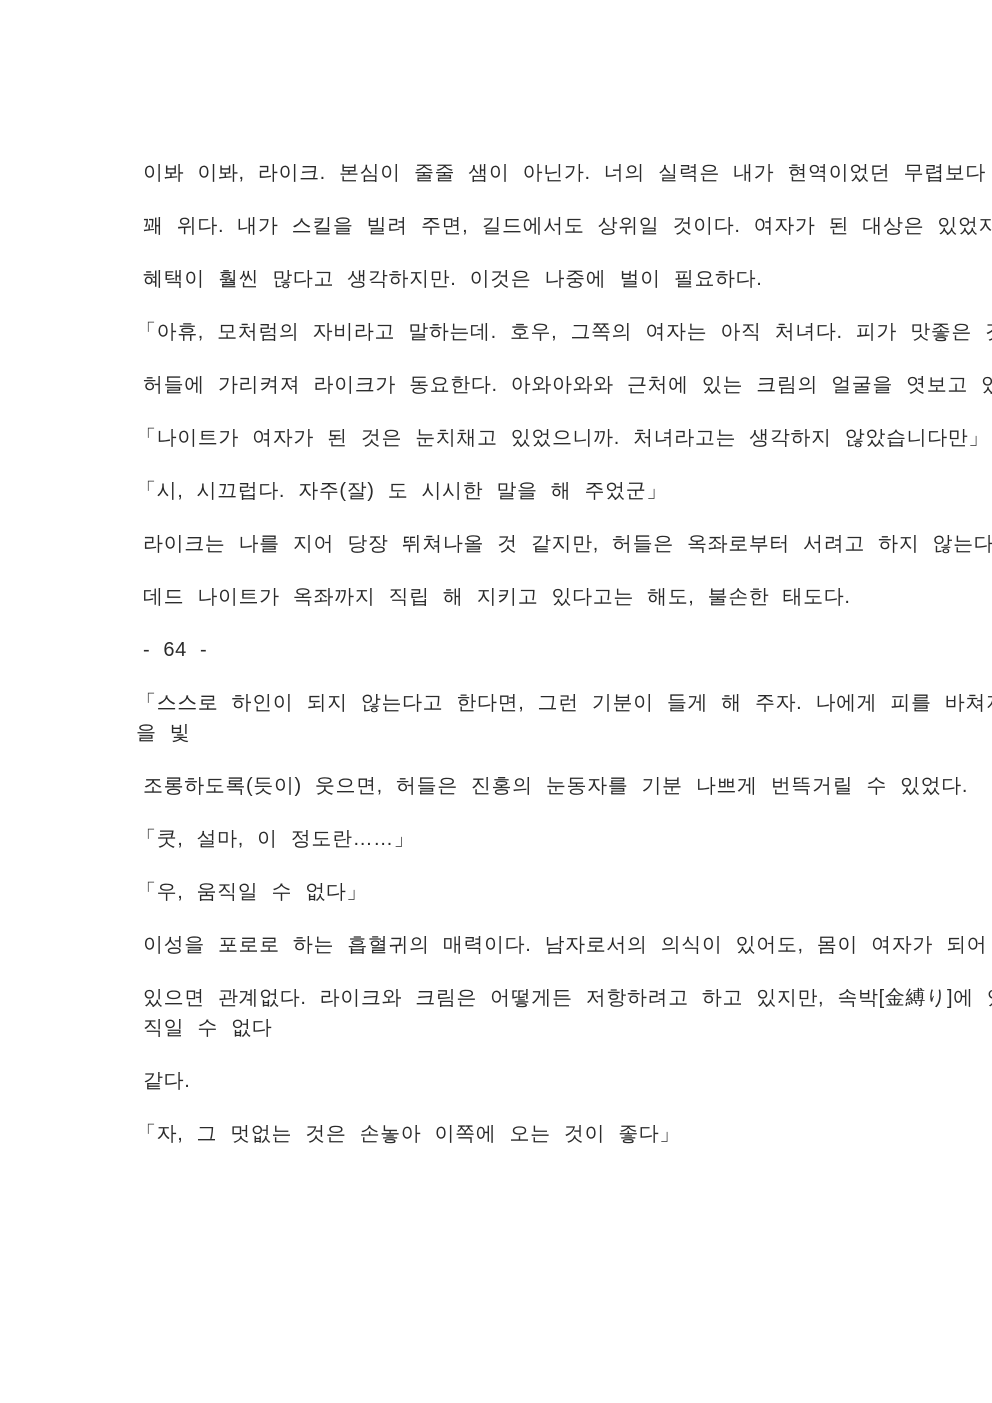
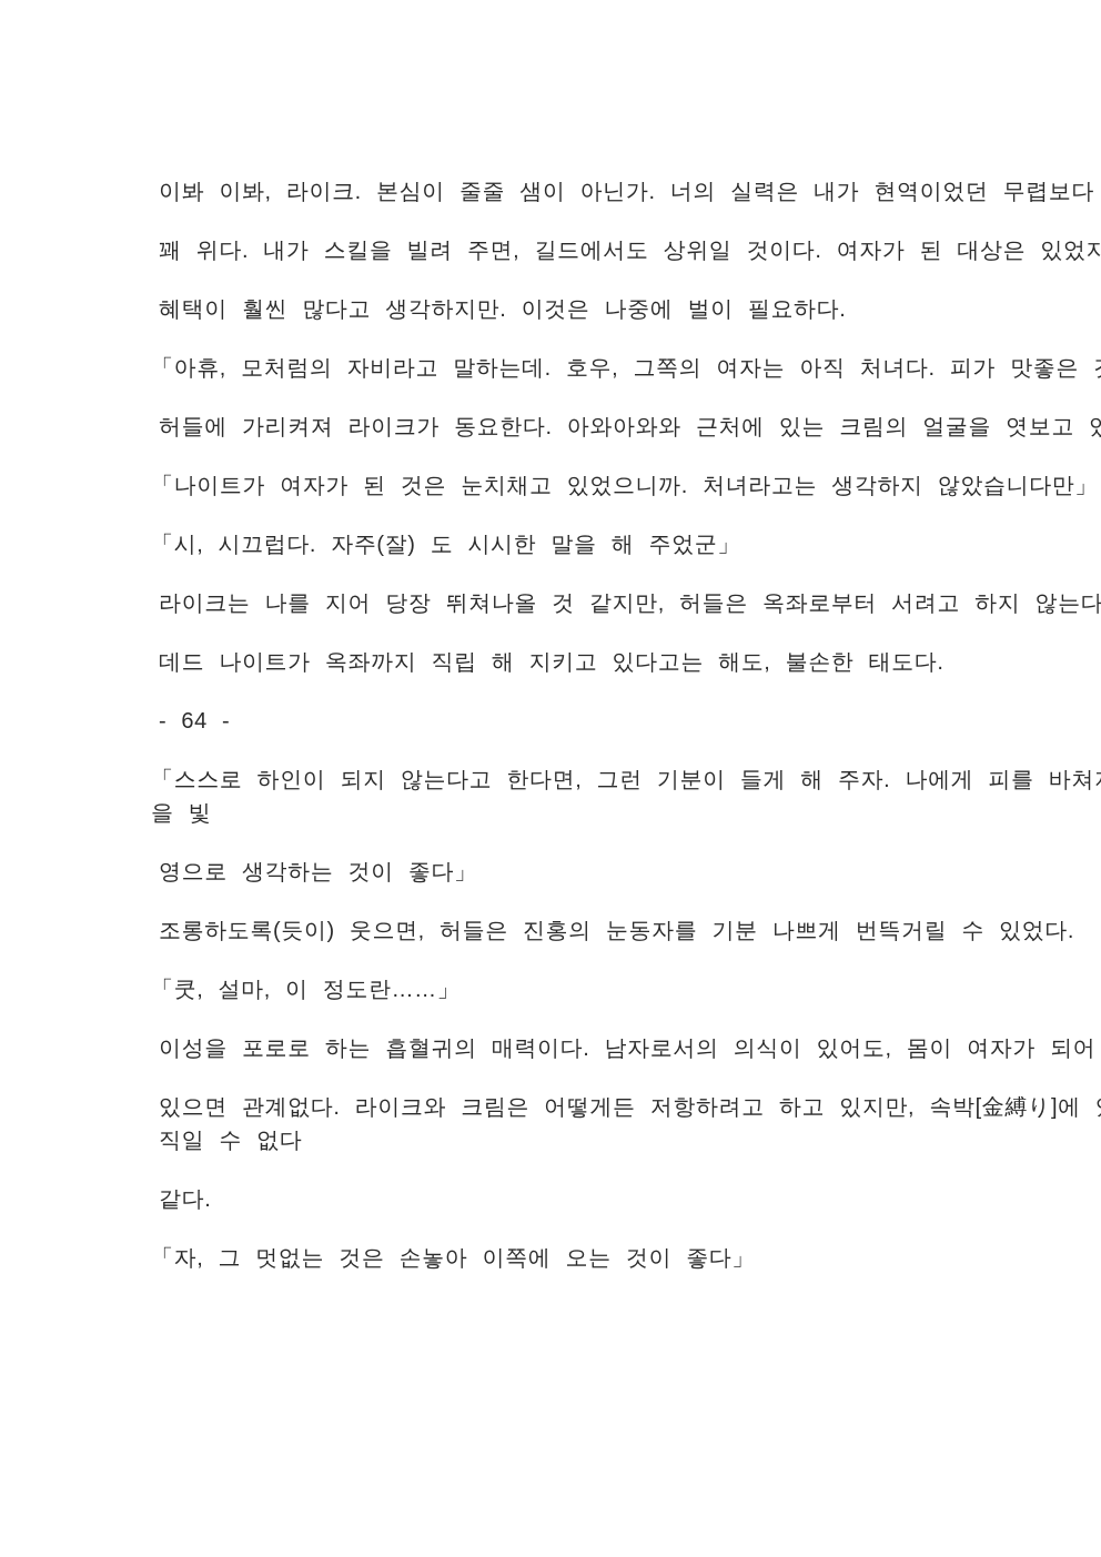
  이봐 이봐, 라이크. 본심이 줄줄 샘이 아닌가. 너의 실력은 내가 현역이었던 무렵보다
  꽤 위다. 내가 스킬을 빌려 주면, 길드에서도 상위일 것이다. 여자가 된 대상은 있었지
  혜택이 훨씬 많다고 생각하지만. 이것은 나중에 벌이 필요하다.
  「아휴, 모처럼의 자비라고 말하는데. 호우, 그쪽의 여자는 아직 처녀다. 피가 맛좋은
  허들에 가리켜져 라이크가 동요한다. 아와아와와 근처에 있는 크림의 얼굴을 엿보고 있
  「나이트가 여자가 된 것은 눈치채고 있었으니까. 처녀라고는 생각하지 않았습니다만」
  「시, 시끄럽다. 자주(잘) 도 시시한 말을 해 주었군」
  라이크는 나를 지어 당장 뛰쳐나올 것 같지만, 허들은 옥좌로부터 서려고 하지 않는다
  데드 나이트가 옥좌까지 직립 해 지키고 있다고는 해도, 불손한 태도다.
  - 64 -
  「스스로 하인이 되지 않는다고 한다면, 그런 기분이 들게 해 주자. 나에게 피를 바쳐
  을 빛
+ 영으로 생각하는 것이 좋다」
  조롱하도록(듯이) 웃으면, 허들은 진홍의 눈동자를 기분 나쁘게 번뜩거릴 수 있었다.
  「쿳, 설마, 이 정도란……」
- 「우, 움직일 수 없다」
  이성을 포로로 하는 흡혈귀의 매력이다. 남자로서의 의식이 있어도, 몸이 여자가 되어
  있으면 관계없다. 라이크와 크림은 어떻게든 저항하려고 하고 있지만, 속박[金縛り]에
  직일 수 없다
  같다.
  「자, 그 멋없는 것은 손놓아 이쪽에 오는 것이 좋다」
